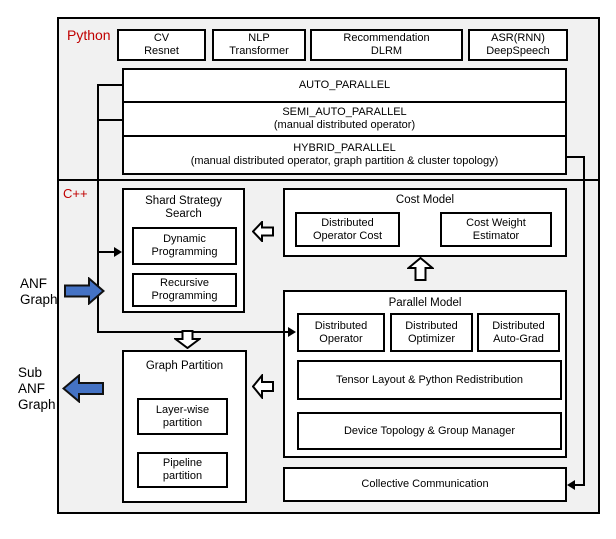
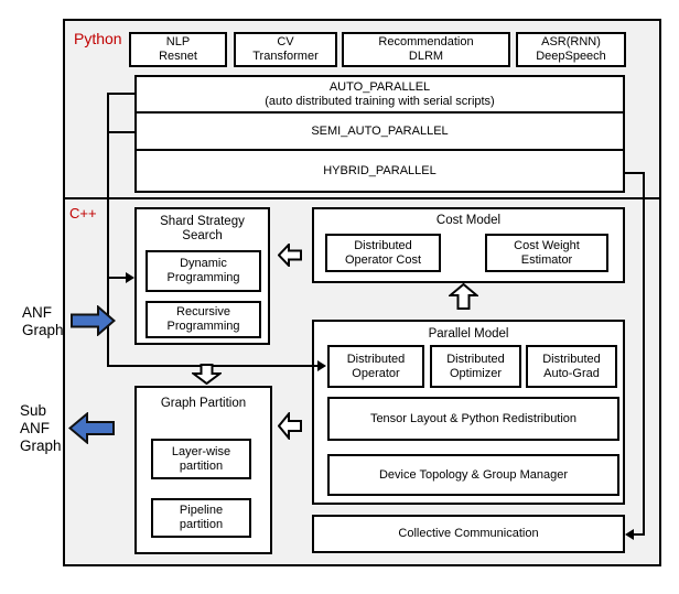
  Python
  C++
- CV
+ NLP
  Resnet
- NLP
+ CV
  Transformer
  Recommendation
  DLRM
  ASR(RNN)
  DeepSpeech
  AUTO_PARALLEL
+ (auto distributed training with serial scripts)
  SEMI_AUTO_PARALLEL
- (manual distributed operator)
  HYBRID_PARALLEL
- (manual distributed operator, graph partition & cluster topology)
  Shard Strategy Search
  Dynamic Programming
  Recursive Programming
  Cost Model
  Distributed Operator Cost
  Cost Weight Estimator
  Parallel Model
  Distributed Operator
  Distributed Optimizer
  Distributed Auto-Grad
  Tensor Layout & Python Redistribution
  Device Topology & Group Manager
  Collective Communication
  Graph Partition
  Layer-wise partition
  Pipeline partition
  ANF Graph
  Sub ANF Graph
